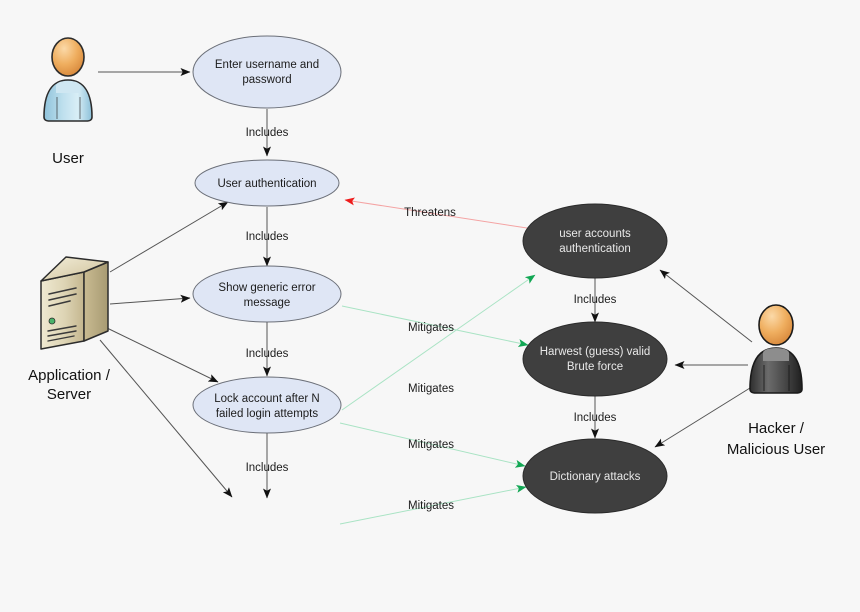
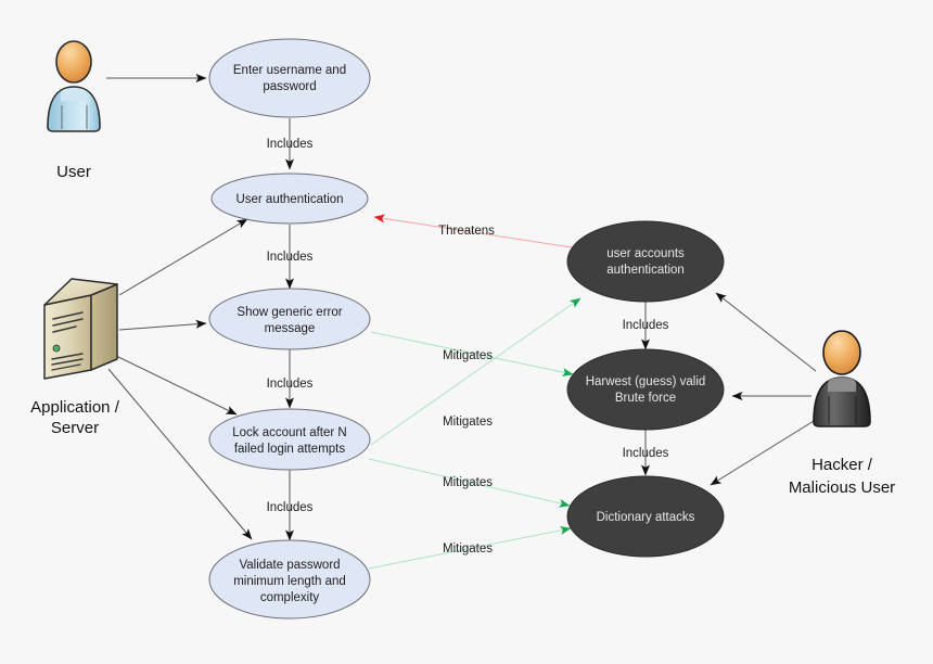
  Includes
  Includes
  Includes
  Includes
  Includes
  Includes
  Threatens
  Mitigates
  Mitigates
  Mitigates
  Mitigates
  Enter username and
  password
  User authentication
  Show generic error
  message
  Lock account after N
  failed login attempts
+ Validate password
+ minimum length and
+ complexity
  user accounts
  authentication
  Harwest (guess) valid
  Brute force
  Dictionary attacks
  User
  Application /
  Server
  Hacker /
  Malicious User
